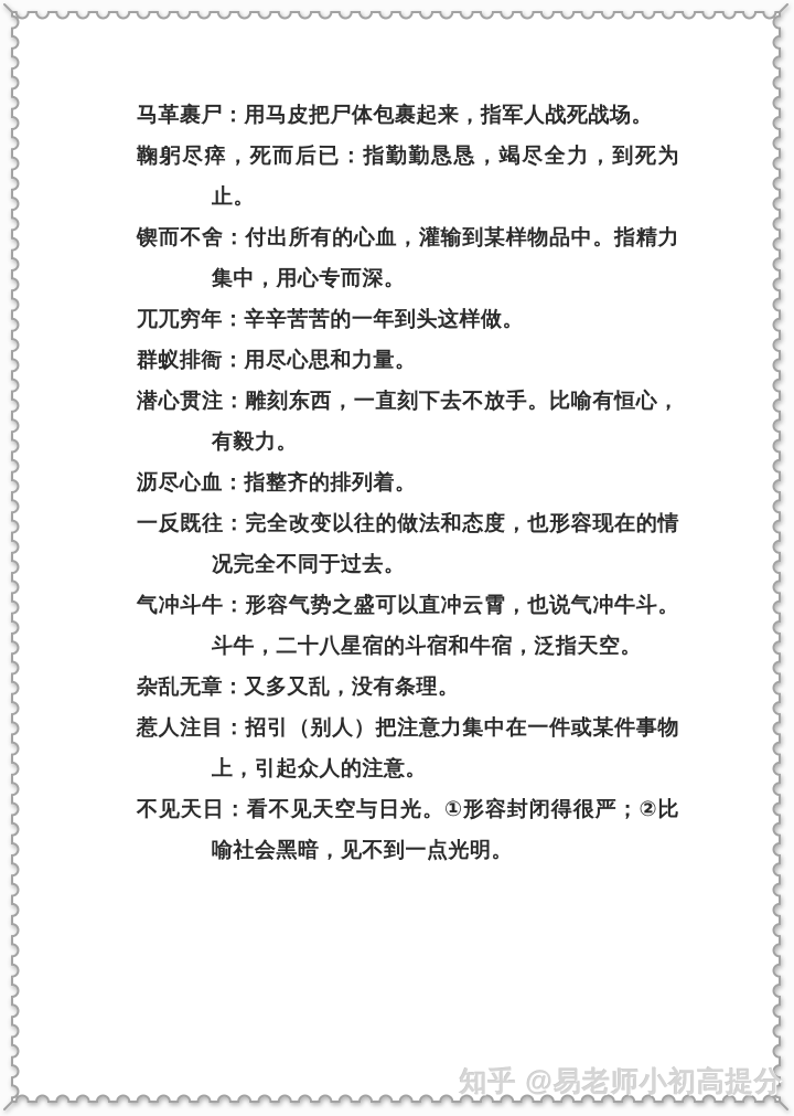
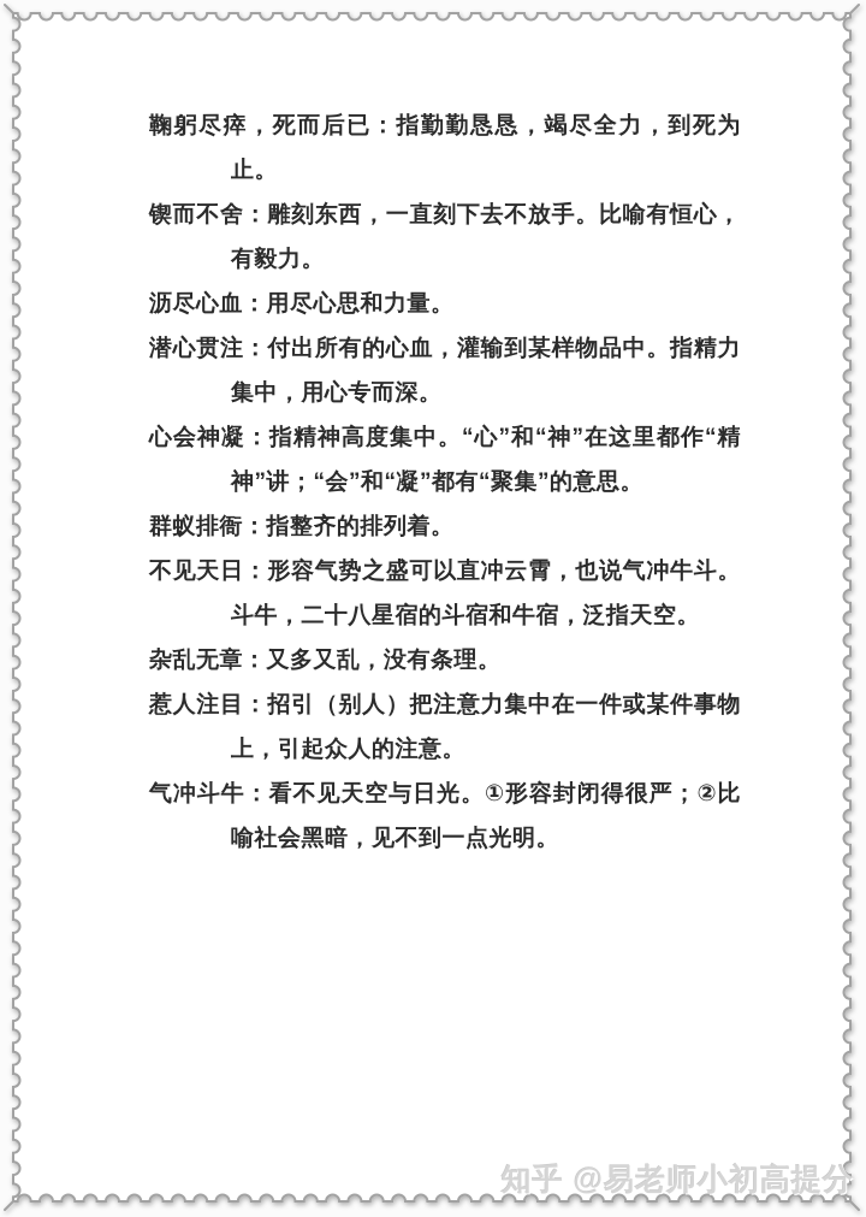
- 马革裹尸：用马皮把尸体包裹起来，指军人战死战场。
  鞠躬尽瘁，死而后已：指勤勤恳恳，竭尽全力，到死为止。
- 锲而不舍：付出所有的心血，灌输到某样物品中。指精力集中，用心专而深。
+ 锲而不舍：雕刻东西，一直刻下去不放手。比喻有恒心，有毅力。
- 兀兀穷年：辛辛苦苦的一年到头这样做。
- 群蚁排衙：用尽心思和力量。
+ 沥尽心血：用尽心思和力量。
- 潜心贯注：雕刻东西，一直刻下去不放手。比喻有恒心，有毅力。
+ 潜心贯注：付出所有的心血，灌输到某样物品中。指精力集中，用心专而深。
+ 心会神凝：指精神高度集中。“心”和“神”在这里都作“精神”讲；“会”和“凝”都有“聚集”的意思。
- 沥尽心血：指整齐的排列着。
+ 群蚁排衙：指整齐的排列着。
- 一反既往：完全改变以往的做法和态度，也形容现在的情况完全不同于过去。
- 气冲斗牛：形容气势之盛可以直冲云霄，也说气冲牛斗。斗牛，二十八星宿的斗宿和牛宿，泛指天空。
+ 不见天日：形容气势之盛可以直冲云霄，也说气冲牛斗。斗牛，二十八星宿的斗宿和牛宿，泛指天空。
  杂乱无章：又多又乱，没有条理。
  惹人注目：招引（别人）把注意力集中在一件或某件事物上，引起众人的注意。
- 不见天日：看不见天空与日光。①形容封闭得很严；②比喻社会黑暗，见不到一点光明。
+ 气冲斗牛：看不见天空与日光。①形容封闭得很严；②比喻社会黑暗，见不到一点光明。
  知乎 @易老师小初高提分
